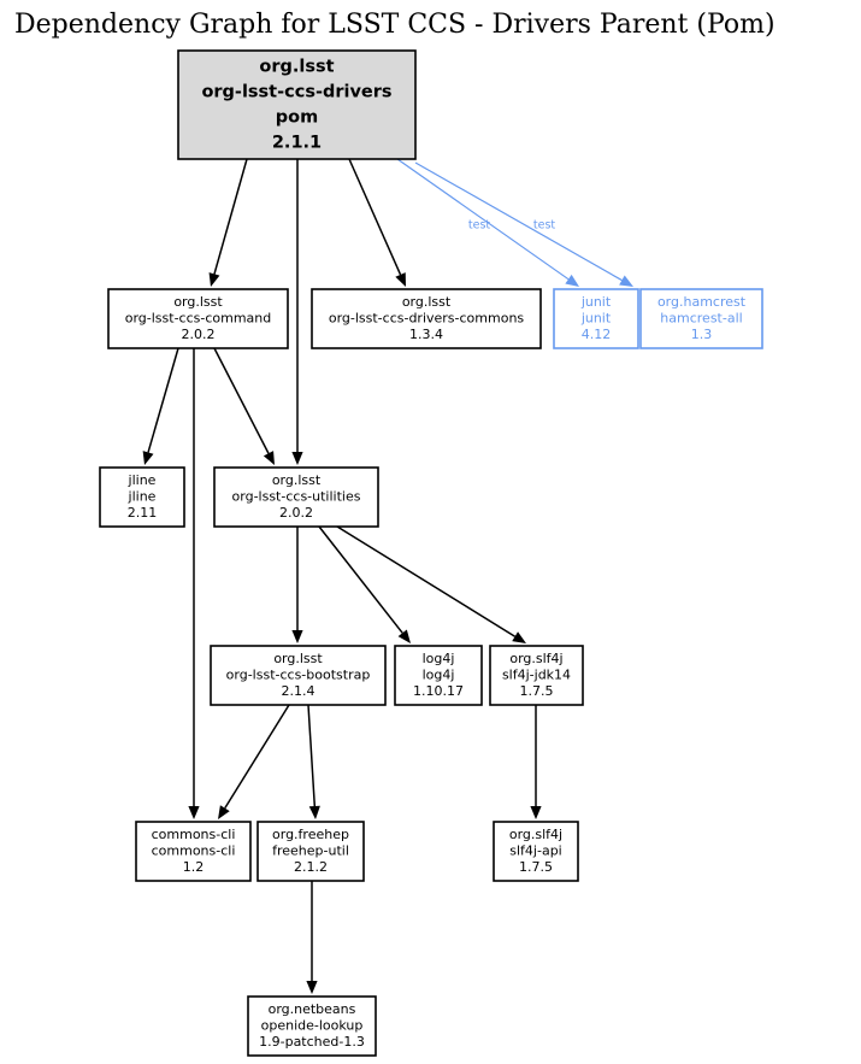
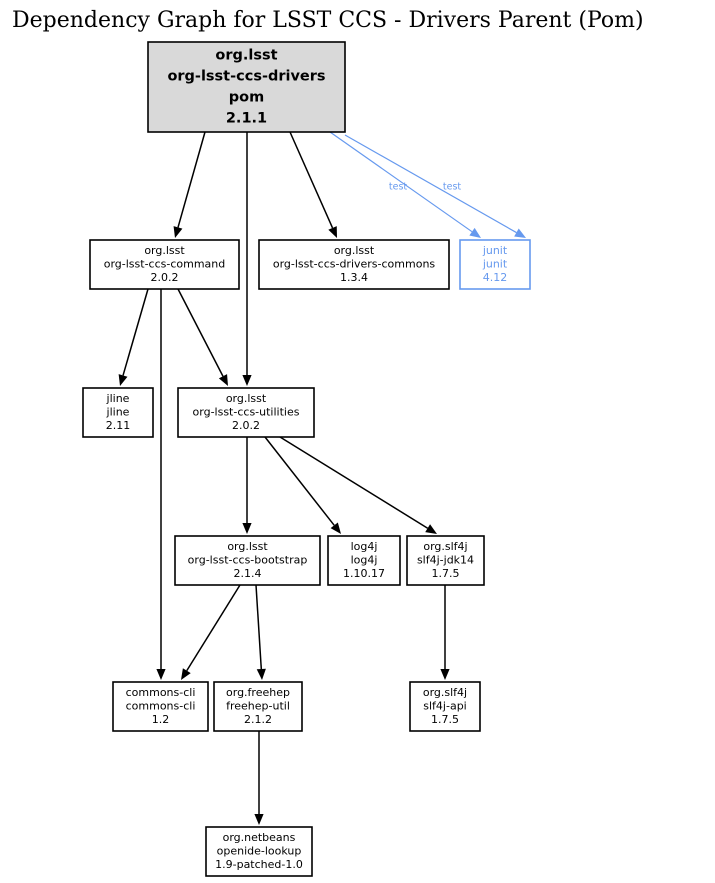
  Dependency Graph for LSST CCS - Drivers Parent (Pom)
  org.lsst
  org-lsst-ccs-drivers
  pom
  2.1.1
  org.lsst
  org-lsst-ccs-command
  2.0.2
  org.lsst
  org-lsst-ccs-drivers-commons
  1.3.4
  junit
  junit
  4.12
- org.hamcrest
- hamcrest-all
- 1.3
  jline
  jline
  2.11
  org.lsst
  org-lsst-ccs-utilities
  2.0.2
  org.lsst
  org-lsst-ccs-bootstrap
  2.1.4
  log4j
  log4j
  1.10.17
  org.slf4j
  slf4j-jdk14
  1.7.5
  commons-cli
  commons-cli
  1.2
  org.freehep
  freehep-util
  2.1.2
  org.slf4j
  slf4j-api
  1.7.5
  org.netbeans
  openide-lookup
- 1.9-patched-1.3
+ 1.9-patched-1.0
  test
  test
